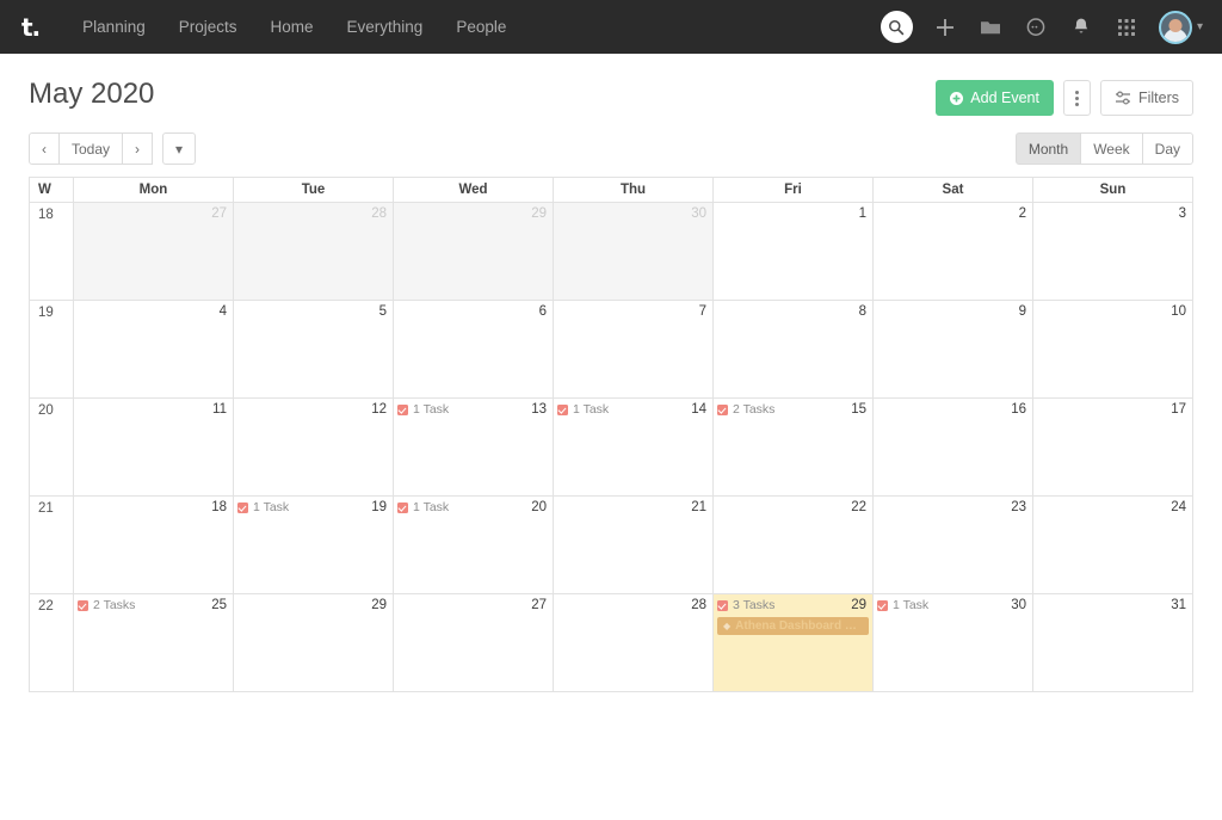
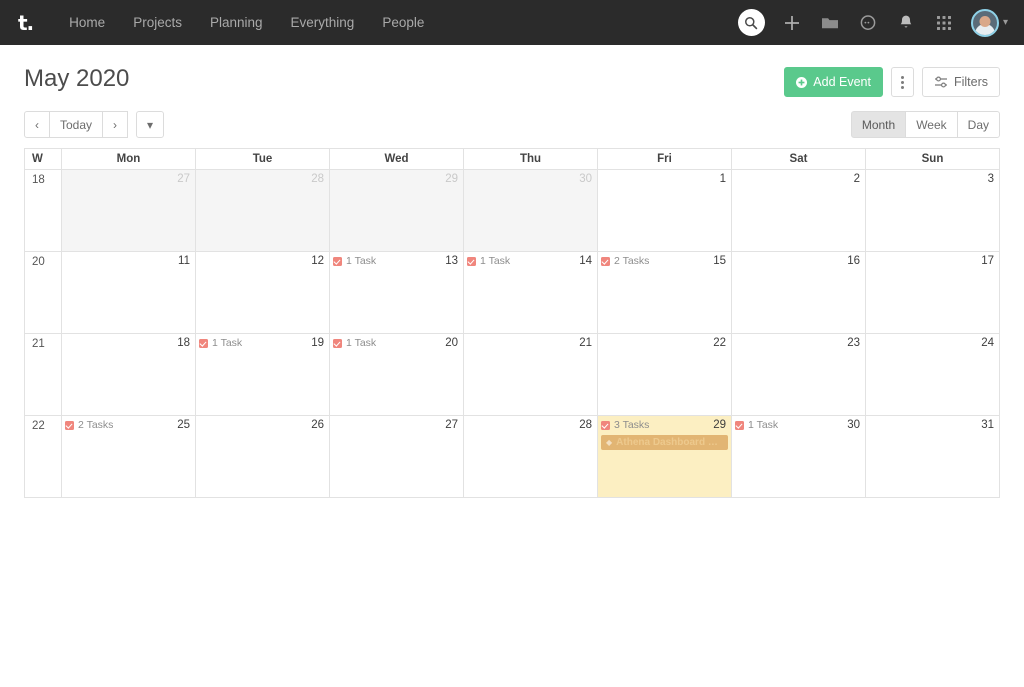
  t.
- Planning
+ Home
  Projects
- Home
+ Planning
  Everything
  People
  ▾
  May 2020
  Add Event
  Filters
  ‹
  Today
  ›
  ▾
  Month
  Week
  Day
  W	Mon	Tue	Wed	Thu	Fri	Sat	Sun
  18	27	28	29	30	1	2	3
- 19	4	5	6	7	8	9	10
  20	11	12	1 Task 13	1 Task 14	2 Tasks 15	16	17
  21	18	1 Task 19	1 Task 20	21	22	23	24
- 22	2 Tasks 25	29	27	28	3 Tasks 29◆ Athena Dashboard v2.	1 Task 30	31
+ 22	2 Tasks 25	26	27	28	3 Tasks 29◆ Athena Dashboard v2.	1 Task 30	31
